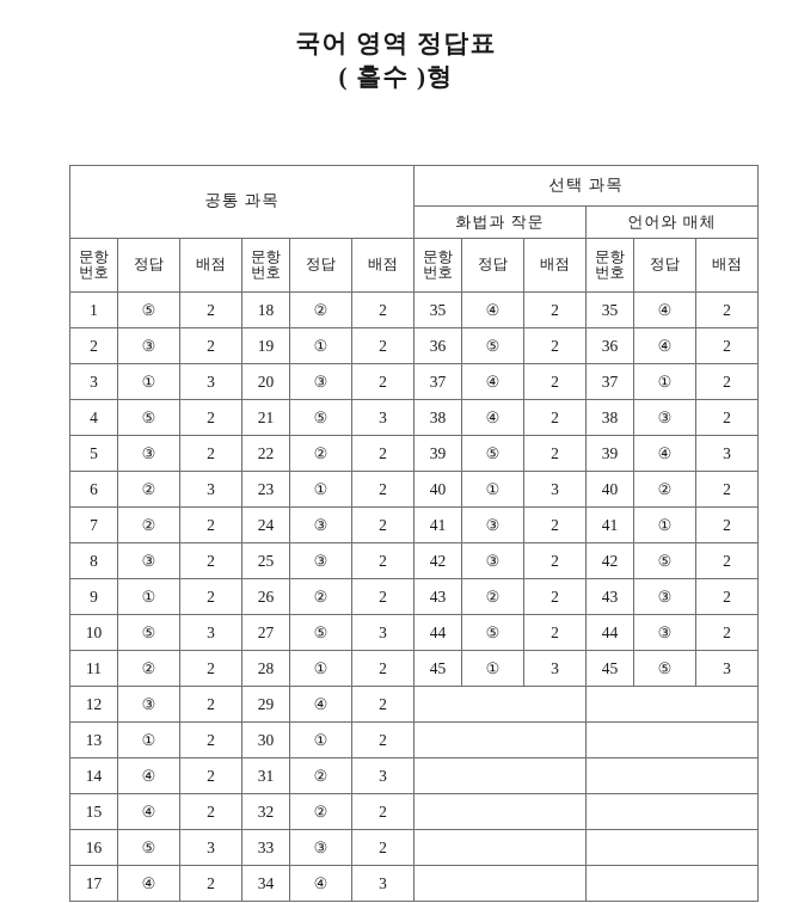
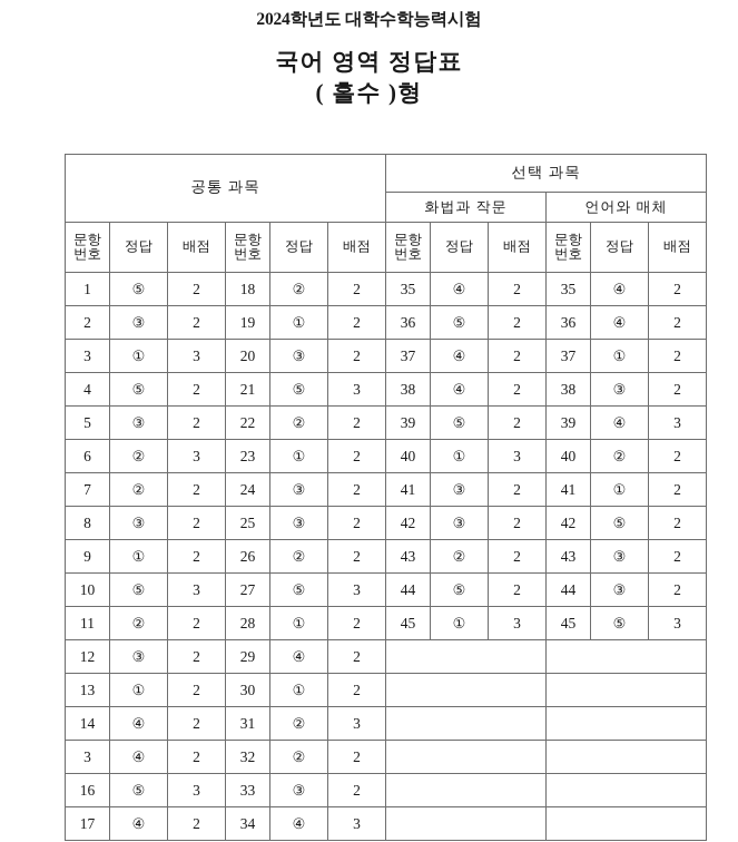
+ 2024학년도 대학수학능력시험
  국어 영역 정답표
  ( 홀수 )형
  공통 과목	선택 과목
  화법과 작문	언어와 매체
  문항 번호	정답	배점	문항 번호	정답	배점	문항 번호	정답	배점	문항 번호	정답	배점
  1	⑤	2	18	②	2	35	④	2	35	④	2
  2	③	2	19	①	2	36	⑤	2	36	④	2
  3	①	3	20	③	2	37	④	2	37	①	2
  4	⑤	2	21	⑤	3	38	④	2	38	③	2
  5	③	2	22	②	2	39	⑤	2	39	④	3
  6	②	3	23	①	2	40	①	3	40	②	2
  7	②	2	24	③	2	41	③	2	41	①	2
  8	③	2	25	③	2	42	③	2	42	⑤	2
  9	①	2	26	②	2	43	②	2	43	③	2
  10	⑤	3	27	⑤	3	44	⑤	2	44	③	2
  11	②	2	28	①	2	45	①	3	45	⑤	3
  12	③	2	29	④	2
  13	①	2	30	①	2
  14	④	2	31	②	3
- 15	④	2	32	②	2
+ 3	④	2	32	②	2
  16	⑤	3	33	③	2
  17	④	2	34	④	3
